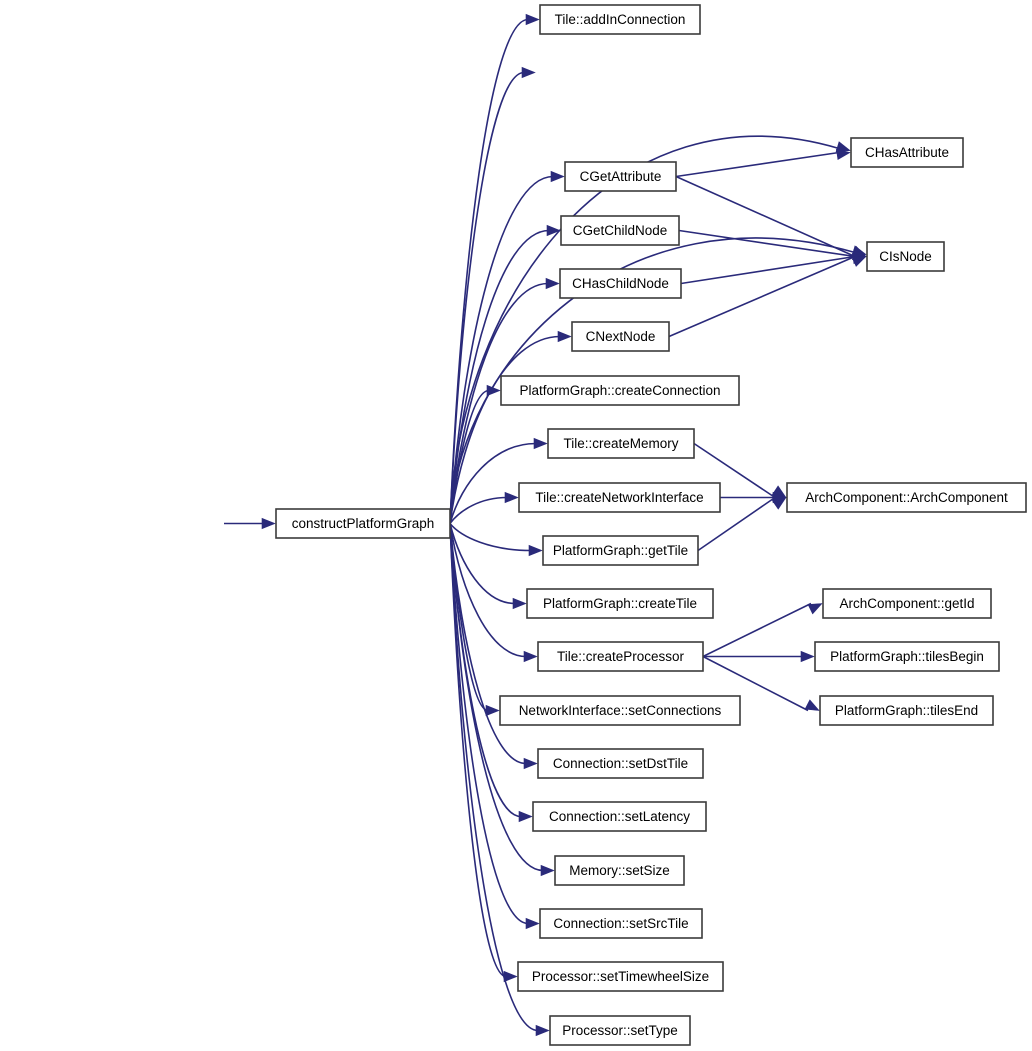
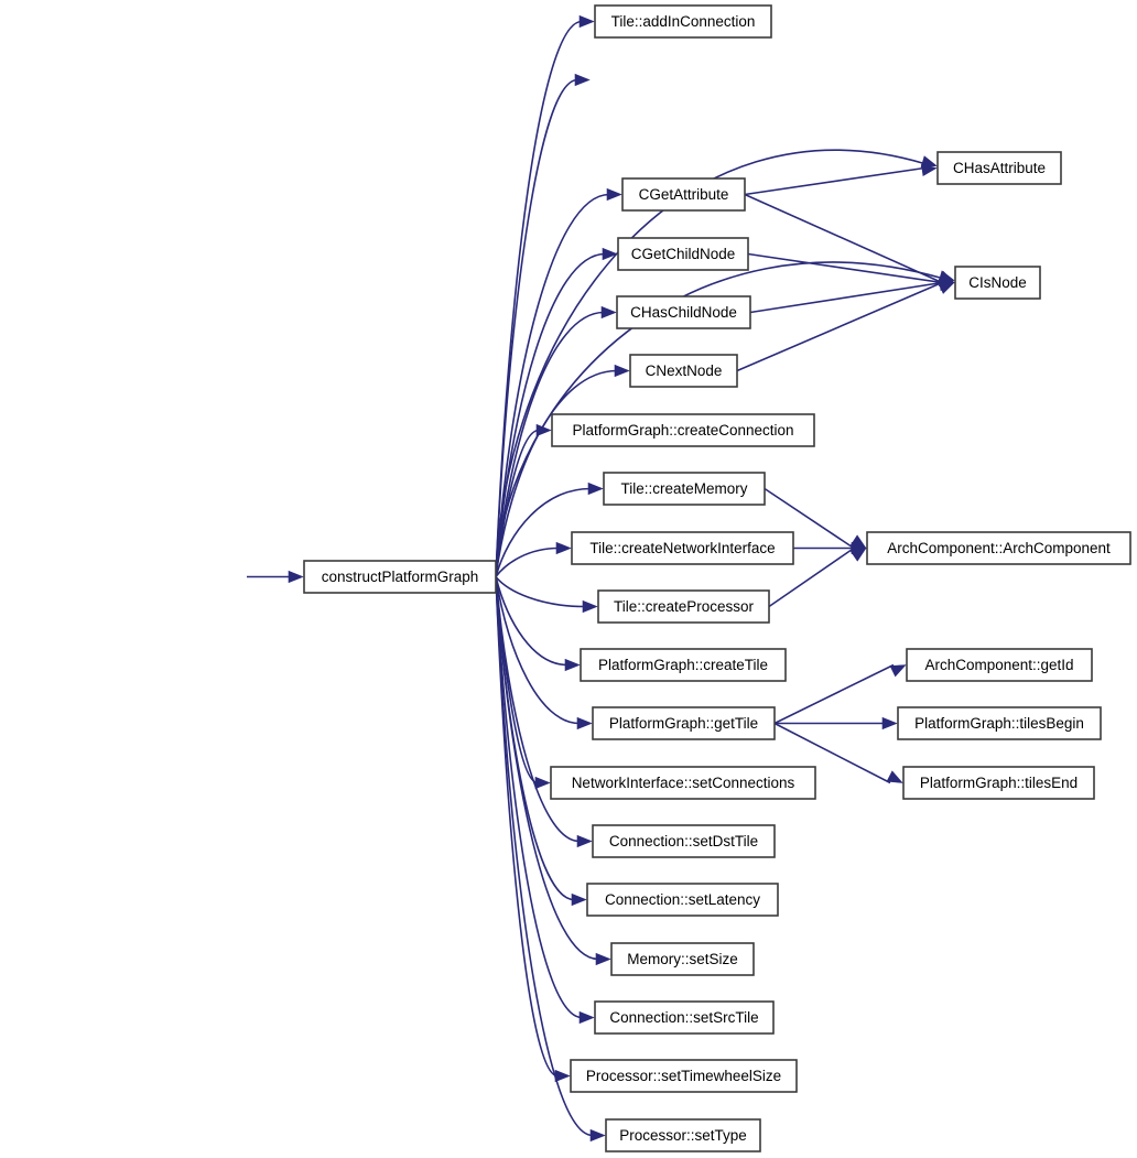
  constructPlatformGraph
  Tile::addInConnection
  CHasAttribute
  CGetAttribute
  CGetChildNode
  CIsNode
  CHasChildNode
  CNextNode
  PlatformGraph::createConnection
  Tile::createMemory
  Tile::createNetworkInterface
  ArchComponent::ArchComponent
- PlatformGraph::getTile
+ Tile::createProcessor
  PlatformGraph::createTile
  ArchComponent::getId
- Tile::createProcessor
+ PlatformGraph::getTile
  PlatformGraph::tilesBegin
  NetworkInterface::setConnections
  PlatformGraph::tilesEnd
  Connection::setDstTile
  Connection::setLatency
  Memory::setSize
  Connection::setSrcTile
  Processor::setTimewheelSize
  Processor::setType
